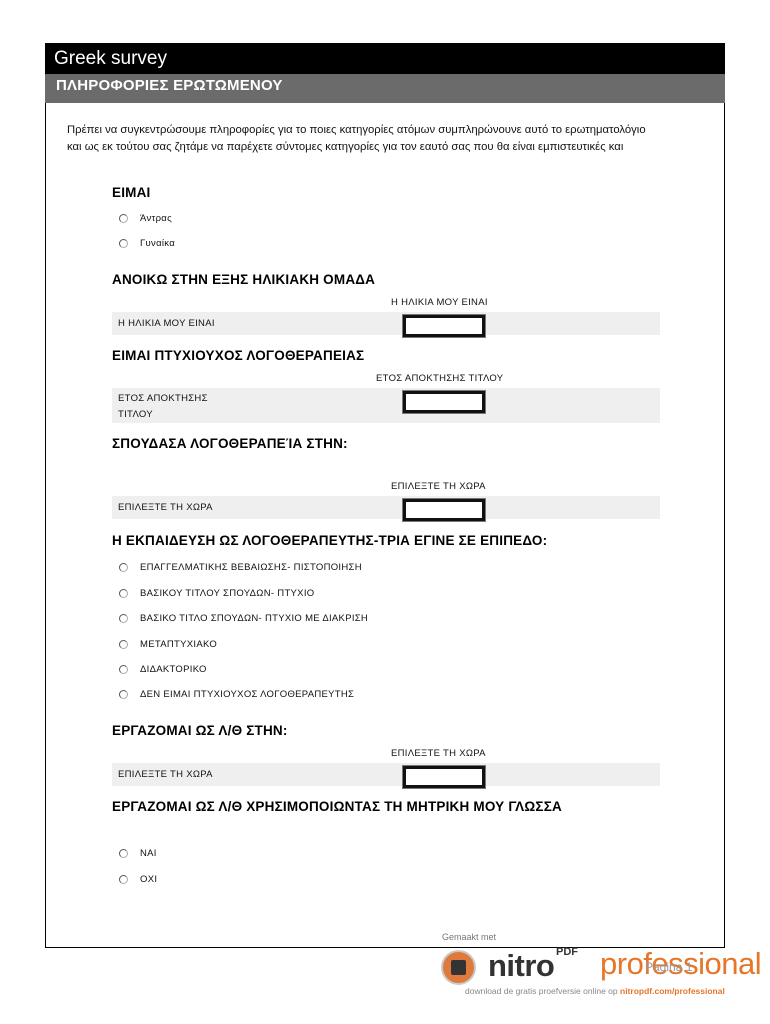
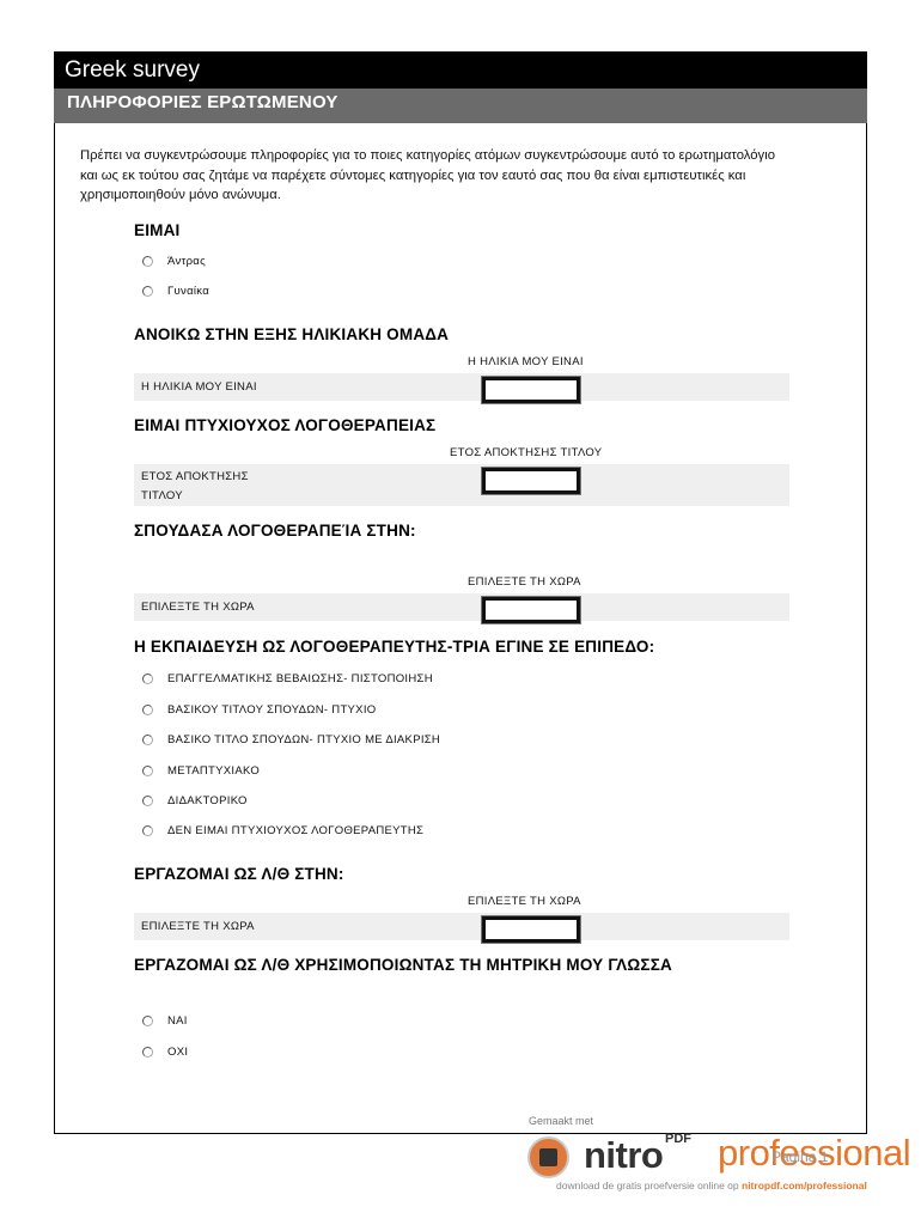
  Greek survey
  ΠΛΗΡΟΦΟΡΙΕΣ ΕΡΩΤΩΜΕΝΟΥ
- Πρέπει να συγκεντρώσουμε πληροφορίες για το ποιες κατηγορίες ατόμων συμπληρώνουνε αυτό το ερωτηματολόγιο
+ Πρέπει να συγκεντρώσουμε πληροφορίες για το ποιες κατηγορίες ατόμων συγκεντρώσουμε αυτό το ερωτηματολόγιο
  και ως εκ τούτου σας ζητάμε να παρέχετε σύντομες κατηγορίες για τον εαυτό σας που θα είναι εμπιστευτικές και
+ χρησιμοποιηθούν μόνο ανώνυμα.
  ΕΙΜΑΙ
  Άντρας
  Γυναίκα
  ΑΝΟΙΚΩ ΣΤΗΝ ΕΞΗΣ ΗΛΙΚΙΑΚΗ ΟΜΑΔΑ
  Η ΗΛΙΚΙΑ ΜΟΥ ΕΙΝΑΙ
  Η ΗΛΙΚΙΑ ΜΟΥ ΕΙΝΑΙ
  ΕΙΜΑΙ ΠΤΥΧΙΟΥΧΟΣ ΛΟΓΟΘΕΡΑΠΕΙΑΣ
  ΕΤΟΣ ΑΠΟΚΤΗΣΗΣ ΤΙΤΛΟΥ
  ΕΤΟΣ ΑΠΟΚΤΗΣΗΣ
  ΤΙΤΛΟΥ
  ΣΠΟΥΔΑΣΑ ΛΟΓΟΘΕΡΑΠΕΊΑ ΣΤΗΝ:
  ΕΠΙΛΕΞΤΕ ΤΗ ΧΩΡΑ
  ΕΠΙΛΕΞΤΕ ΤΗ ΧΩΡΑ
  Η ΕΚΠΑΙΔΕΥΣΗ ΩΣ ΛΟΓΟΘΕΡΑΠΕΥΤΗΣ-ΤΡΙΑ ΕΓΙΝΕ ΣΕ ΕΠΙΠΕΔΟ:
  ΕΠΑΓΓΕΛΜΑΤΙΚΗΣ ΒΕΒΑΙΩΣΗΣ- ΠΙΣΤΟΠΟΙΗΣΗ
  ΒΑΣΙΚΟΥ ΤΙΤΛΟΥ ΣΠΟΥΔΩΝ- ΠΤΥΧΙΟ
  ΒΑΣΙΚΟ ΤΙΤΛΟ ΣΠΟΥΔΩΝ- ΠΤΥΧΙΟ ΜΕ ΔΙΑΚΡΙΣΗ
  ΜΕΤΑΠΤΥΧΙΑΚΟ
  ΔΙΔΑΚΤΟΡΙΚΟ
  ΔΕΝ ΕΙΜΑΙ ΠΤΥΧΙΟΥΧΟΣ ΛΟΓΟΘΕΡΑΠΕΥΤΗΣ
  ΕΡΓΑΖΟΜΑΙ ΩΣ Λ/Θ ΣΤΗΝ:
  ΕΠΙΛΕΞΤΕ ΤΗ ΧΩΡΑ
  ΕΠΙΛΕΞΤΕ ΤΗ ΧΩΡΑ
  ΕΡΓΑΖΟΜΑΙ ΩΣ Λ/Θ ΧΡΗΣΙΜΟΠΟΙΩΝΤΑΣ ΤΗ ΜΗΤΡΙΚΗ ΜΟΥ ΓΛΩΣΣΑ
  ΝΑΙ
  ΟΧΙ
  Gemaakt met
  nitro
  PDF
  professional
  Pagina 1
  download de gratis proefversie online op nitropdf.com/professional
